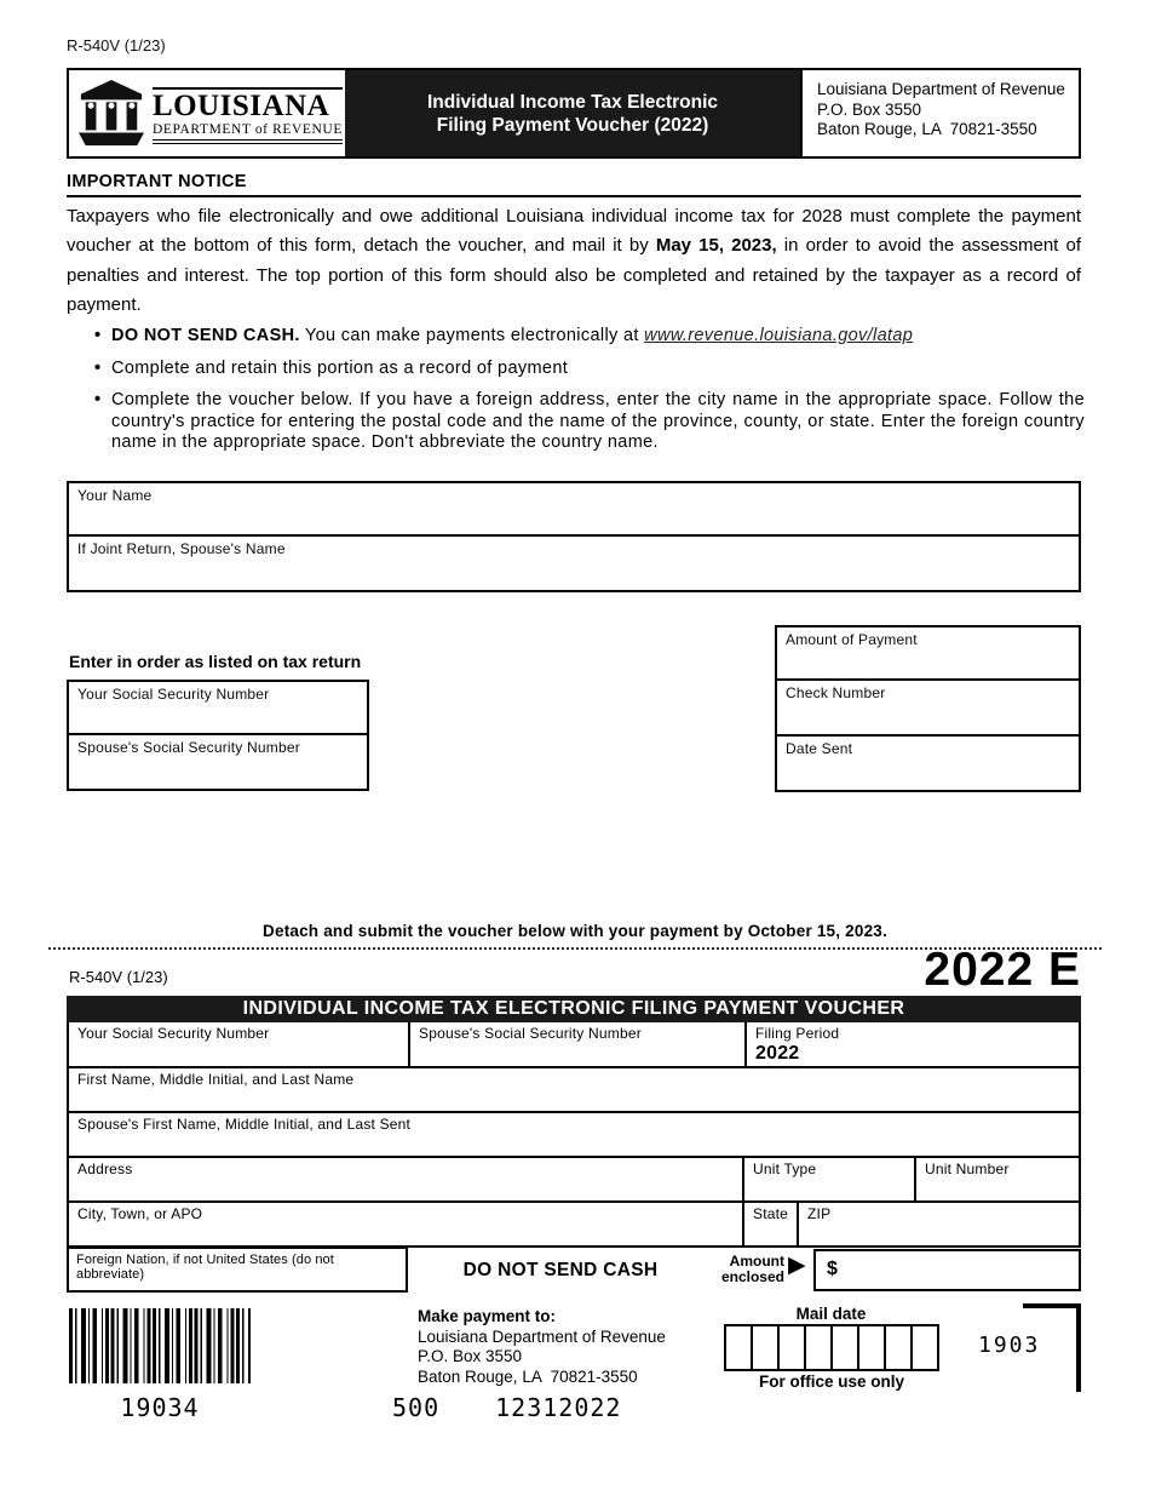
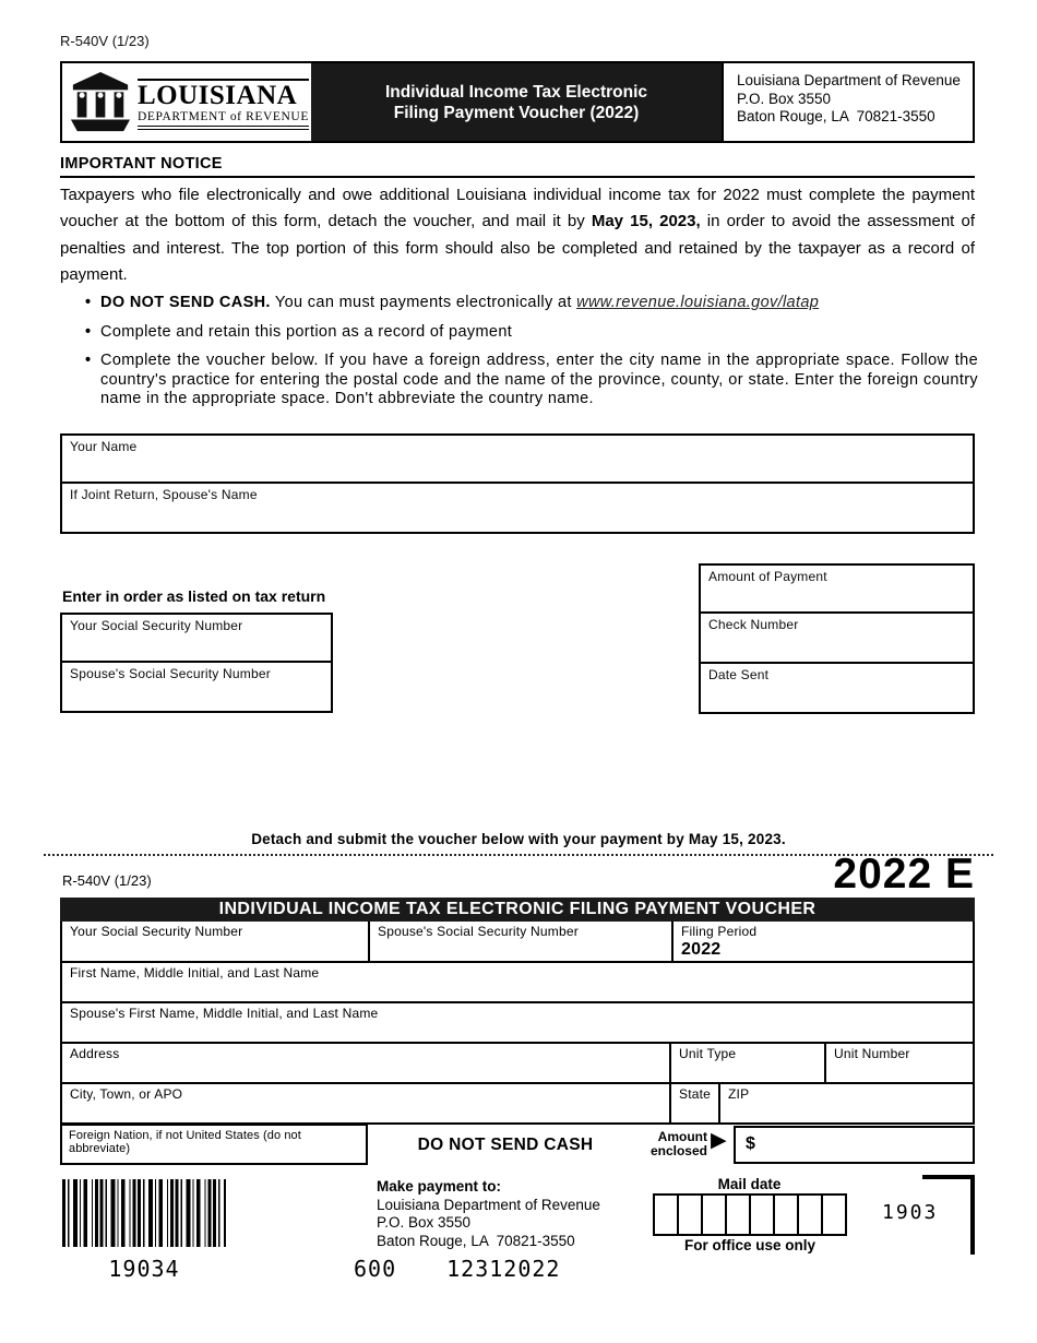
  R-540V (1/23)
  LOUISIANA
  DEPARTMENT of REVENUE
  Individual Income Tax Electronic
  Filing Payment Voucher (2022)
  Louisiana Department of Revenue
  P.O. Box 3550
  Baton Rouge, LA 70821-3550
  IMPORTANT NOTICE
- Taxpayers who file electronically and owe additional Louisiana individual income tax for 2028 must complete the payment voucher at the bottom of this form, detach the voucher, and mail it by May 15, 2023, in order to avoid the assessment of penalties and interest. The top portion of this form should also be completed and retained by the taxpayer as a record of payment.
+ Taxpayers who file electronically and owe additional Louisiana individual income tax for 2022 must complete the payment voucher at the bottom of this form, detach the voucher, and mail it by May 15, 2023, in order to avoid the assessment of penalties and interest. The top portion of this form should also be completed and retained by the taxpayer as a record of payment.
  •
- DO NOT SEND CASH. You can make payments electronically at www.revenue.louisiana.gov/latap
+ DO NOT SEND CASH. You can must payments electronically at www.revenue.louisiana.gov/latap
  •
  Complete and retain this portion as a record of payment
  •
  Complete the voucher below. If you have a foreign address, enter the city name in the appropriate space. Follow the country's practice for entering the postal code and the name of the province, county, or state. Enter the foreign country name in the appropriate space. Don't abbreviate the country name.
  Your Name
  If Joint Return, Spouse's Name
  Enter in order as listed on tax return
  Your Social Security Number
  Spouse's Social Security Number
  Amount of Payment
  Check Number
  Date Sent
- Detach and submit the voucher below with your payment by October 15, 2023.
+ Detach and submit the voucher below with your payment by May 15, 2023.
  R-540V (1/23)
  2022 E
  INDIVIDUAL INCOME TAX ELECTRONIC FILING PAYMENT VOUCHER
  Your Social Security Number
  Spouse's Social Security Number
  Filing Period
  2022
  First Name, Middle Initial, and Last Name
- Spouse's First Name, Middle Initial, and Last Sent
+ Spouse's First Name, Middle Initial, and Last Name
  Address
  Unit Type
  Unit Number
  City, Town, or APO
  State
  ZIP
  Foreign Nation, if not United States (do not abbreviate)
  DO NOT SEND CASH
  Amount
  enclosed
  ▶
  $
  19034
  Make payment to:
  Louisiana Department of Revenue
  P.O. Box 3550
  Baton Rouge, LA 70821-3550
  Mail date
  For office use only
  1903
- 500
+ 600
  12312022
